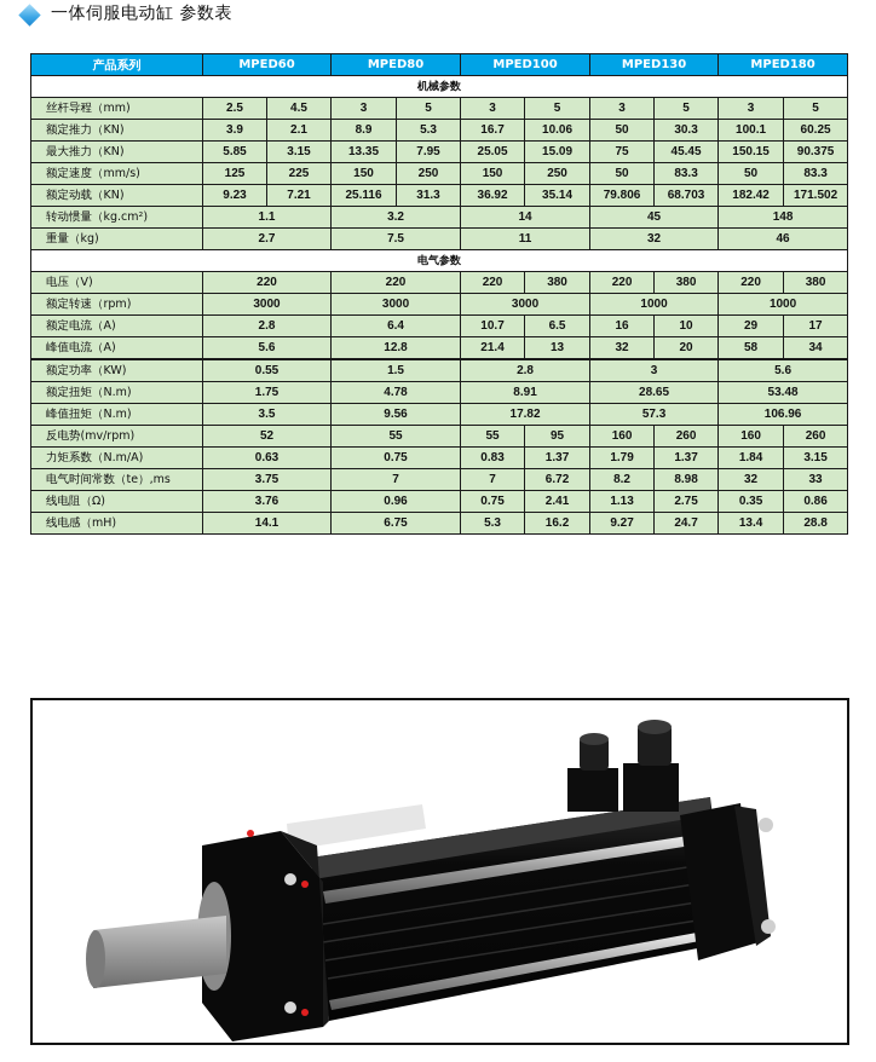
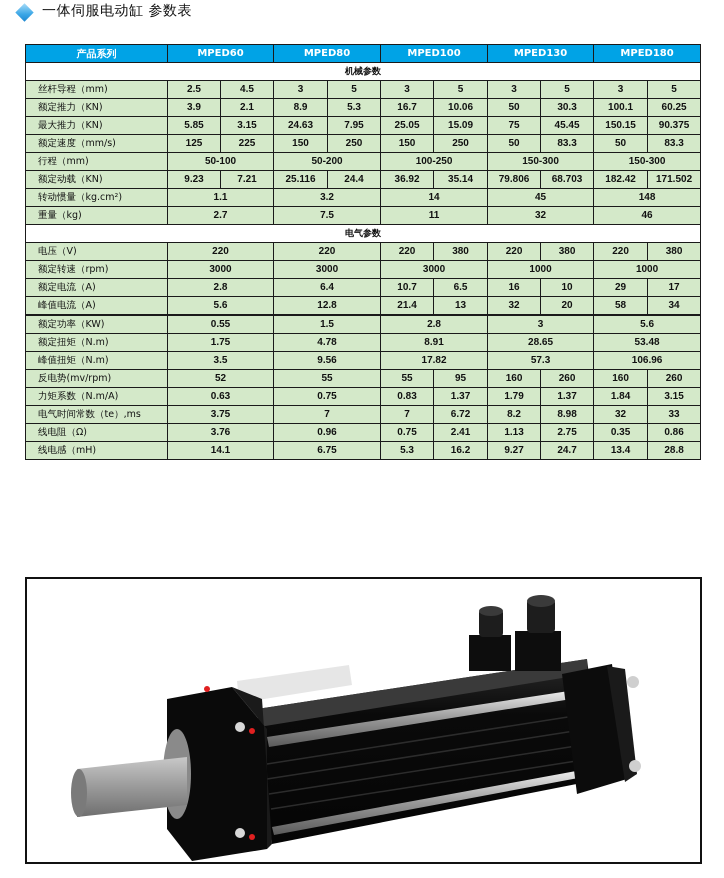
  一体伺服电动缸 参数表
  产品系列	MPED60	MPED80	MPED100	MPED130	MPED180
  机械参数
  丝杆导程（mm)	2.5	4.5	3	5	3	5	3	5	3	5
  额定推力（KN)	3.9	2.1	8.9	5.3	16.7	10.06	50	30.3	100.1	60.25
- 最大推力（KN)	5.85	3.15	13.35	7.95	25.05	15.09	75	45.45	150.15	90.375
+ 最大推力（KN)	5.85	3.15	24.63	7.95	25.05	15.09	75	45.45	150.15	90.375
  额定速度（mm/s)	125	225	150	250	150	250	50	83.3	50	83.3
+ 行程（mm)	50-100	50-200	100-250	150-300	150-300
- 额定动载（KN)	9.23	7.21	25.116	31.3	36.92	35.14	79.806	68.703	182.42	171.502
+ 额定动载（KN)	9.23	7.21	25.116	24.4	36.92	35.14	79.806	68.703	182.42	171.502
  转动惯量（kg.cm²)	1.1	3.2	14	45	148
  重量（kg)	2.7	7.5	11	32	46
  电气参数
  电压（V)	220	220	220	380	220	380	220	380
  额定转速（rpm)	3000	3000	3000	1000	1000
  额定电流（A)	2.8	6.4	10.7	6.5	16	10	29	17
  峰值电流（A)	5.6	12.8	21.4	13	32	20	58	34
  额定功率（KW)	0.55	1.5	2.8	3	5.6
  额定扭矩（N.m)	1.75	4.78	8.91	28.65	53.48
  峰值扭矩（N.m)	3.5	9.56	17.82	57.3	106.96
  反电势(mv/rpm)	52	55	55	95	160	260	160	260
  力矩系数（N.m/A)	0.63	0.75	0.83	1.37	1.79	1.37	1.84	3.15
  电气时间常数（te）,ms	3.75	7	7	6.72	8.2	8.98	32	33
  线电阻（Ω)	3.76	0.96	0.75	2.41	1.13	2.75	0.35	0.86
  线电感（mH)	14.1	6.75	5.3	16.2	9.27	24.7	13.4	28.8
